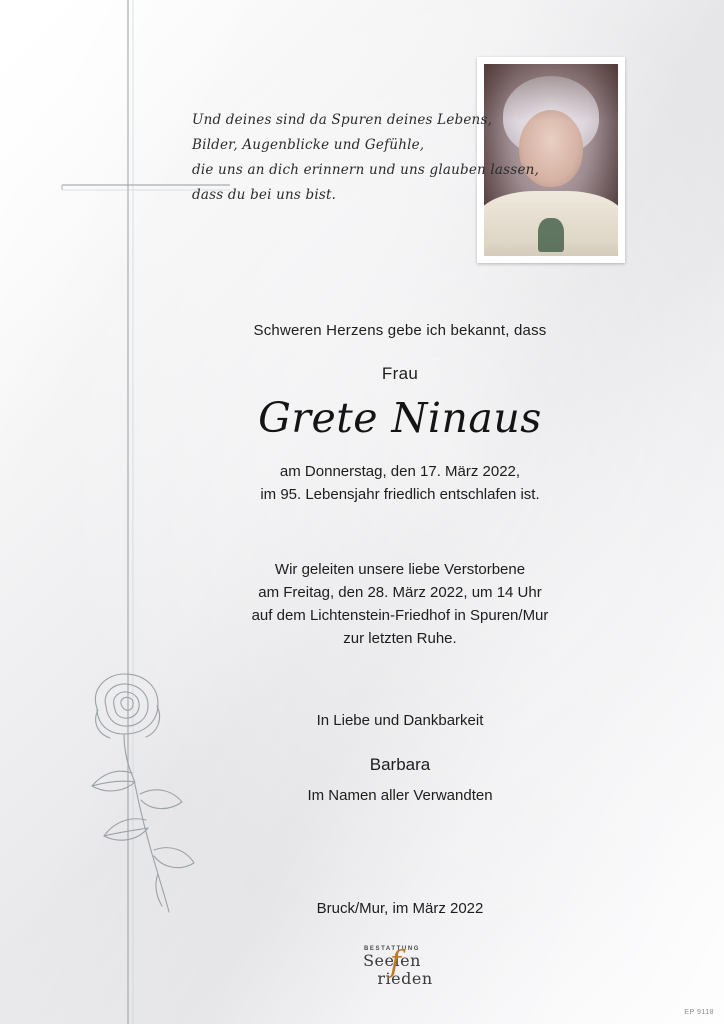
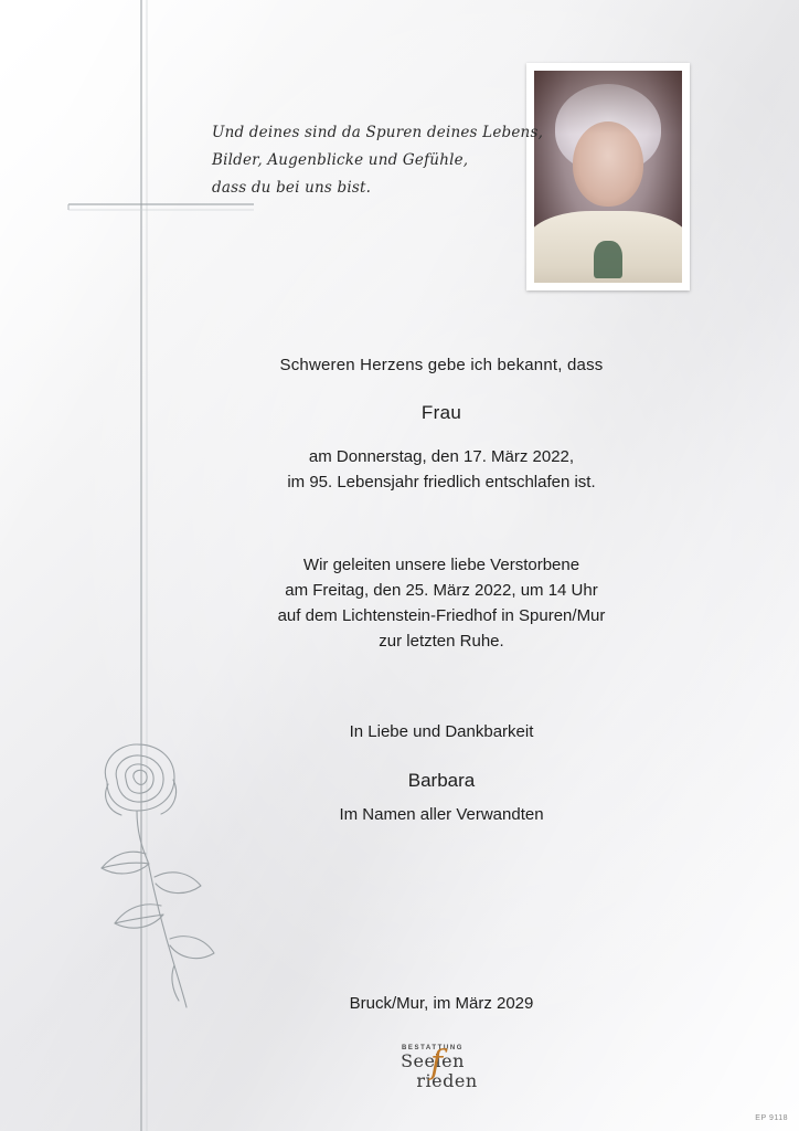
  Und deines sind da Spuren deines Lebens,
  Bilder, Augenblicke und Gefühle,
- die uns an dich erinnern und uns glauben lassen,
  dass du bei uns bist.
  Schweren Herzens gebe ich bekannt, dass
  Frau
- Grete Ninaus
  am Donnerstag, den 17. März 2022,
  im 95. Lebensjahr friedlich entschlafen ist.
  Wir geleiten unsere liebe Verstorbene
- am Freitag, den 28. März 2022, um 14 Uhr
+ am Freitag, den 25. März 2022, um 14 Uhr
  auf dem Lichtenstein-Friedhof in Spuren/Mur
  zur letzten Ruhe.
  In Liebe und Dankbarkeit
  Barbara
  Im Namen aller Verwandten
- Bruck/Mur, im März 2022
+ Bruck/Mur, im März 2029
  Seelen
  f
  rieden
